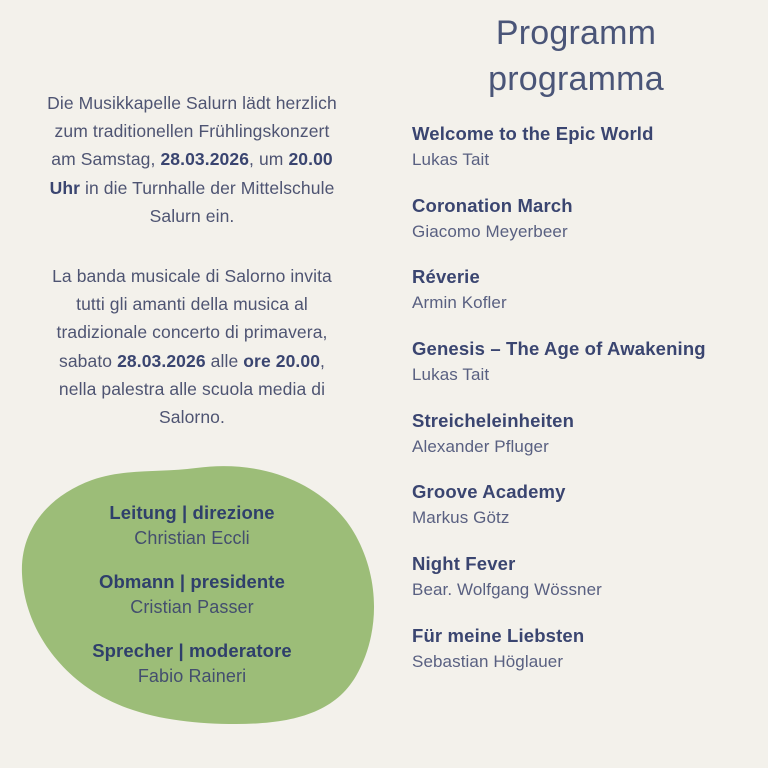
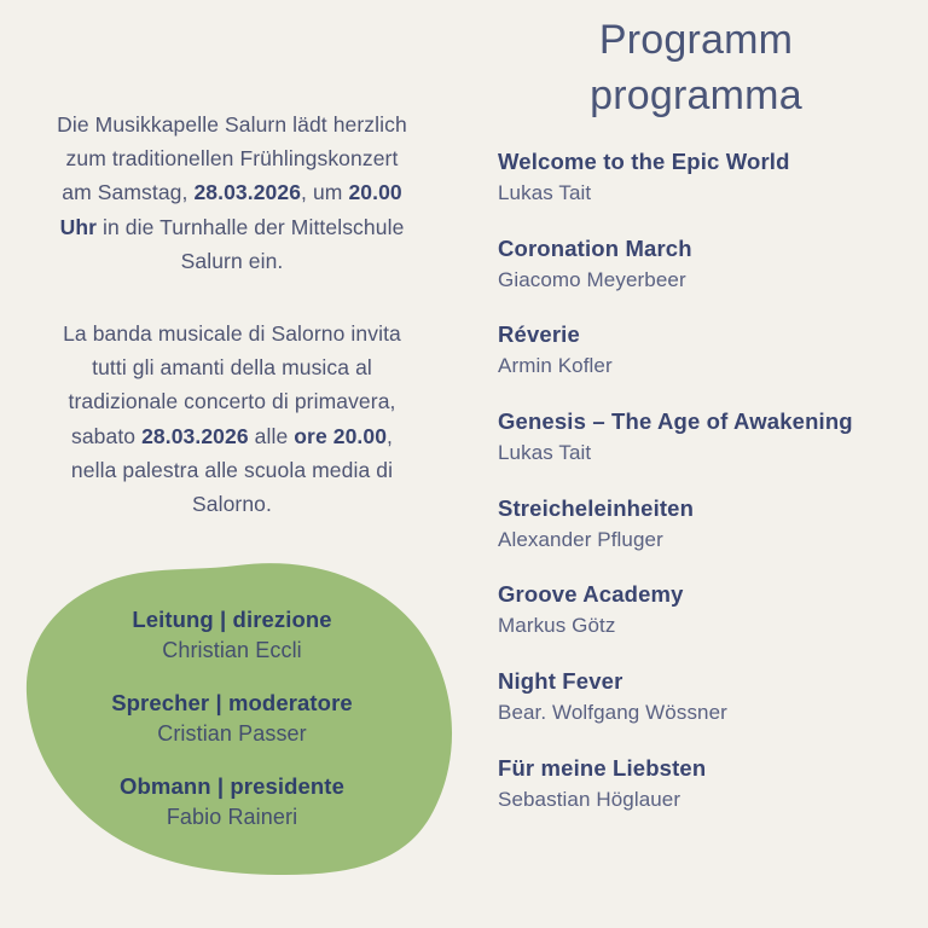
  Die Musikkapelle Salurn lädt herzlich zum traditionellen Frühlingskonzert am Samstag, 28.03.2026, um 20.00 Uhr in die Turnhalle der Mittelschule Salurn ein.
  La banda musicale di Salorno invita tutti gli amanti della musica al tradizionale concerto di primavera, sabato 28.03.2026 alle ore 20.00, nella palestra alle scuola media di Salorno.
  Leitung | direzione
  Christian Eccli
- Obmann | presidente
+ Sprecher | moderatore
  Cristian Passer
- Sprecher | moderatore
+ Obmann | presidente
  Fabio Raineri
  Programm
  programma
  Welcome to the Epic World
  Lukas Tait
  Coronation March
  Giacomo Meyerbeer
  Réverie
  Armin Kofler
  Genesis – The Age of Awakening
  Lukas Tait
  Streicheleinheiten
  Alexander Pfluger
  Groove Academy
  Markus Götz
  Night Fever
  Bear. Wolfgang Wössner
  Für meine Liebsten
  Sebastian Höglauer
